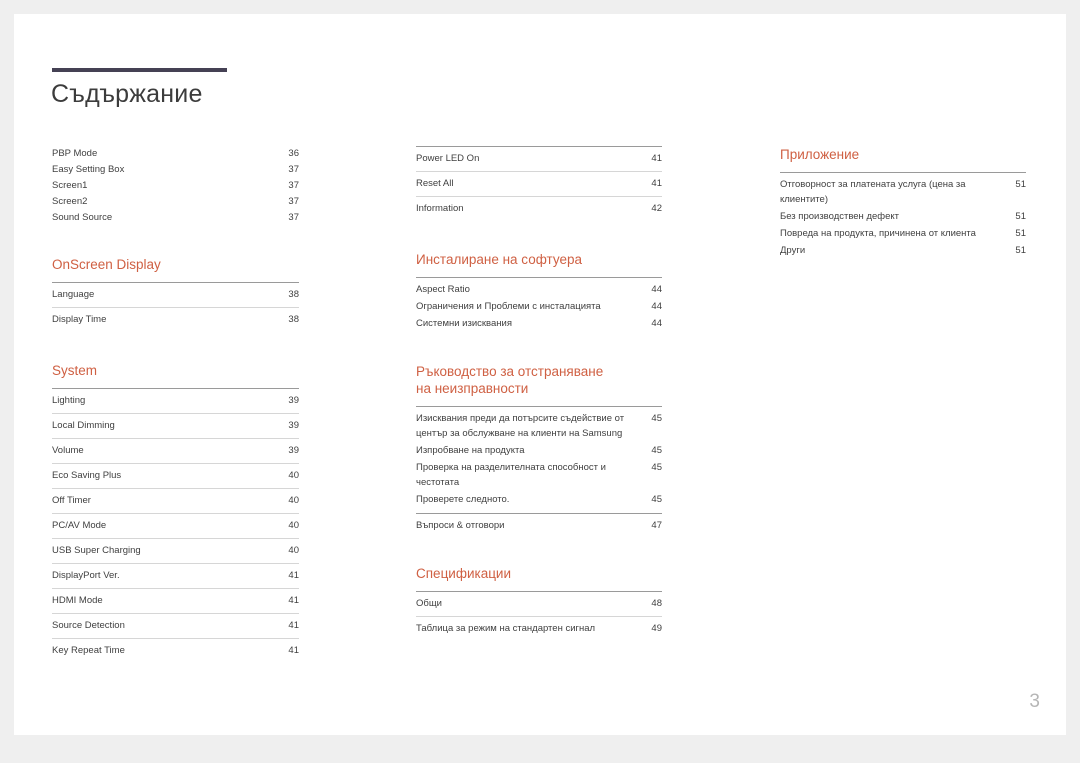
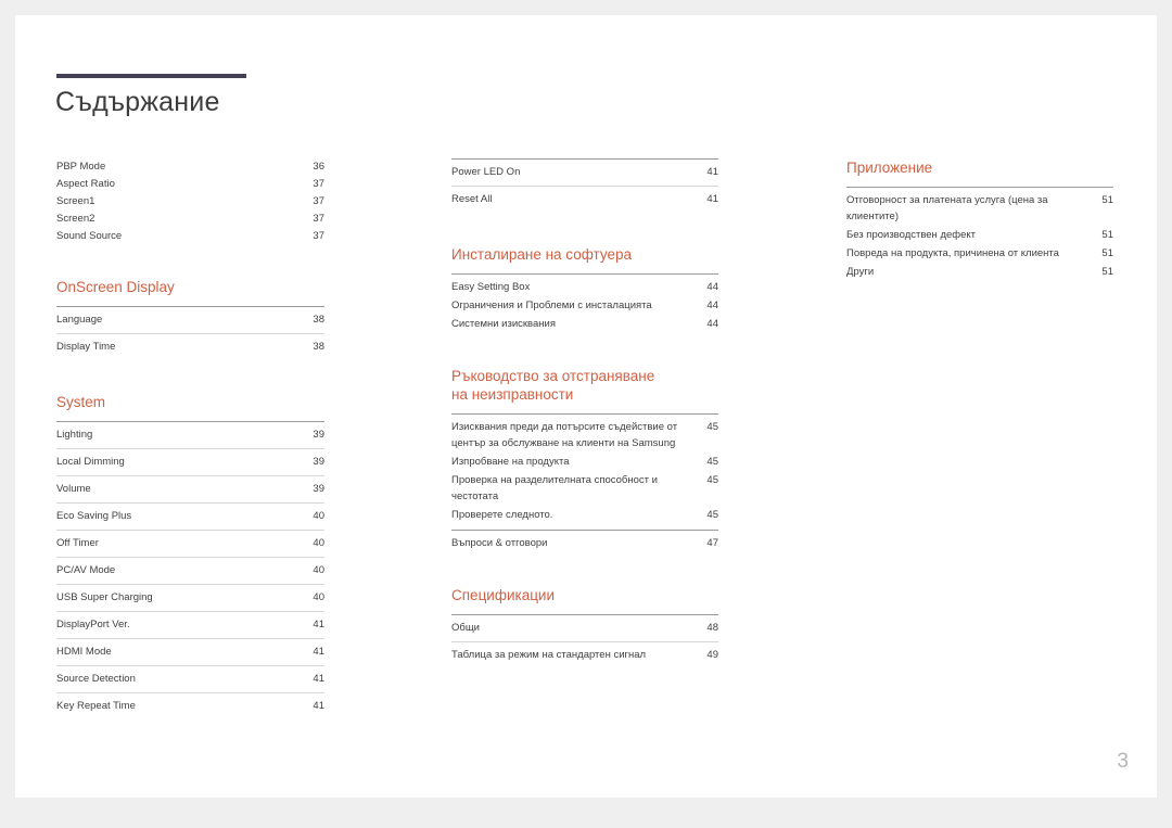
  Съдържание
  PBP Mode
  36
- Easy Setting Box
+ Aspect Ratio
  37
  Screen1
  37
  Screen2
  37
  Sound Source
  37
  OnScreen Display
  Language
  38
  Display Time
  38
  System
  Lighting
  39
  Local Dimming
  39
  Volume
  39
  Eco Saving Plus
  40
  Off Timer
  40
  PC/AV Mode
  40
  USB Super Charging
  40
  DisplayPort Ver.
  41
  HDMI Mode
  41
  Source Detection
  41
  Key Repeat Time
  41
  Power LED On
  41
  Reset All
  41
- Information
- 42
  Инсталиране на софтуера
- Aspect Ratio
+ Easy Setting Box
  44
  Ограничения и Проблеми с инсталацията
  44
  Системни изисквания
  44
  Ръководство за отстраняване
  на неизправности
  45
  Изисквания преди да потърсите съдействие от център за обслужване на клиенти на Samsung
  Изпробване на продукта
  45
  45
  Проверка на разделителната способност и честотата
  Проверете следното.
  45
  Въпроси & отговори
  47
  Спецификации
  Общи
  48
  Таблица за режим на стандартен сигнал
  49
  Приложение
  51
  Отговорност за платената услуга (цена за клиентите)
  Без производствен дефект
  51
  Повреда на продукта, причинена от клиента
  51
  Други
  51
  3
